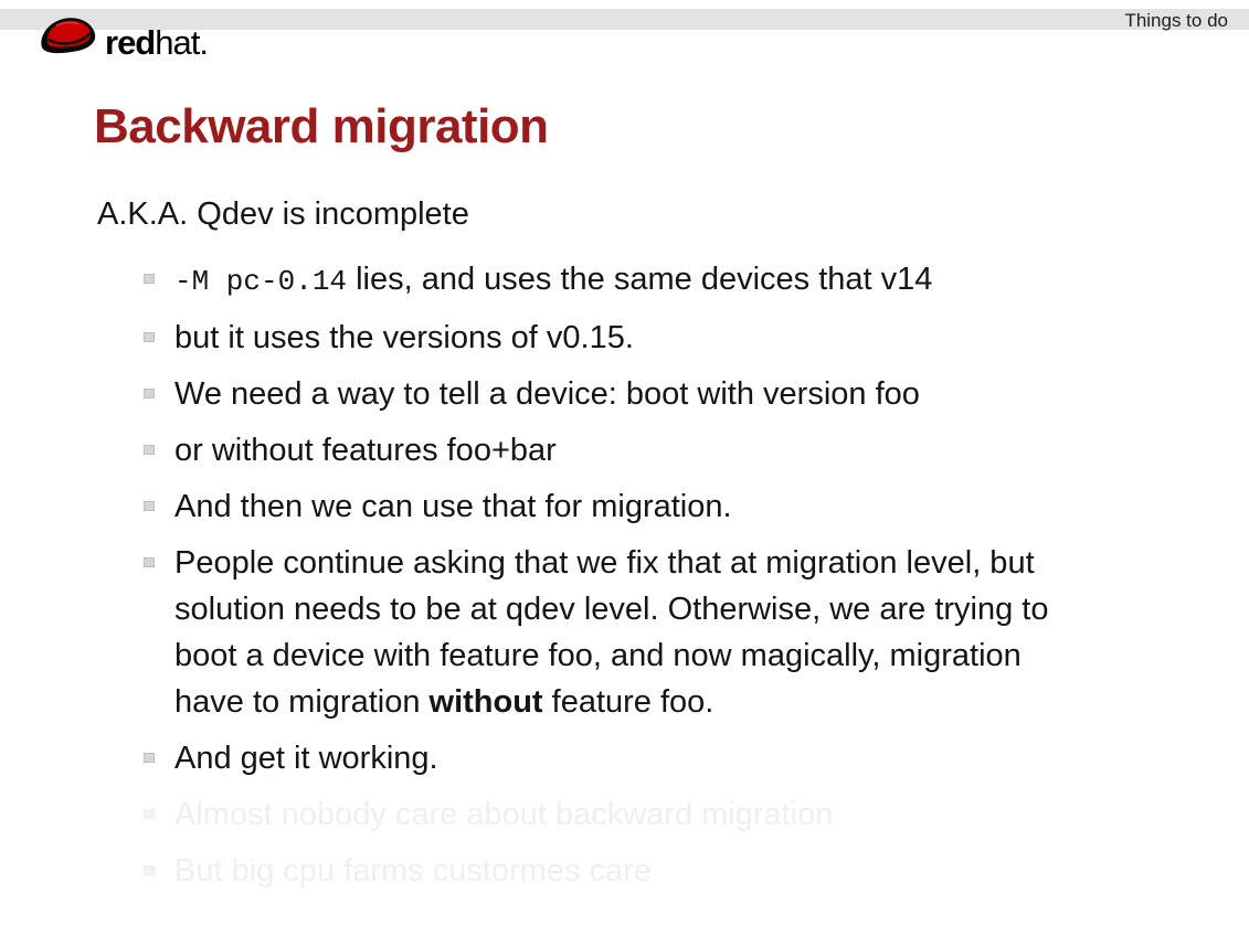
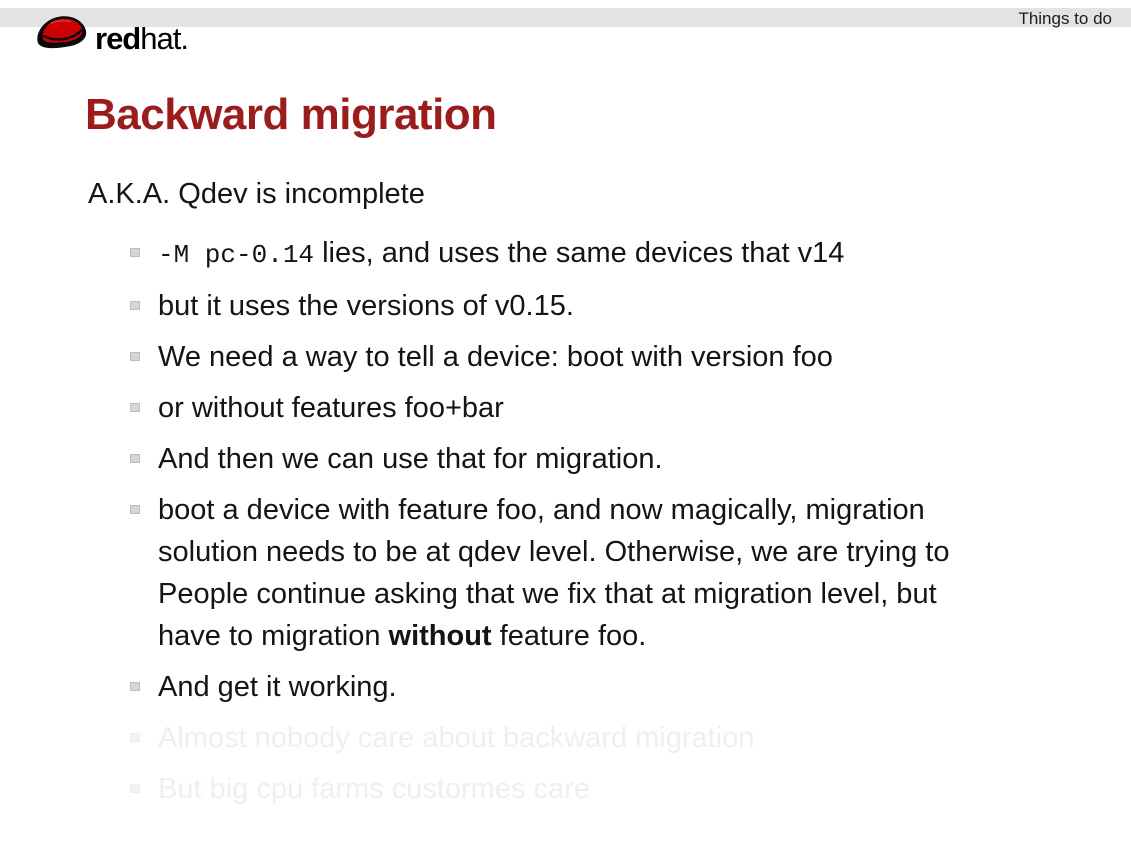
  Things to do
  redhat.
  Backward migration
  A.K.A. Qdev is incomplete
  -M pc-0.14 lies, and uses the same devices that v14
  but it uses the versions of v0.15.
  We need a way to tell a device: boot with version foo
  or without features foo+bar
  And then we can use that for migration.
- People continue asking that we fix that at migration level, but
+ boot a device with feature foo, and now magically, migration
  solution needs to be at qdev level. Otherwise, we are trying to
- boot a device with feature foo, and now magically, migration
+ People continue asking that we fix that at migration level, but
  have to migration without feature foo.
  And get it working.
